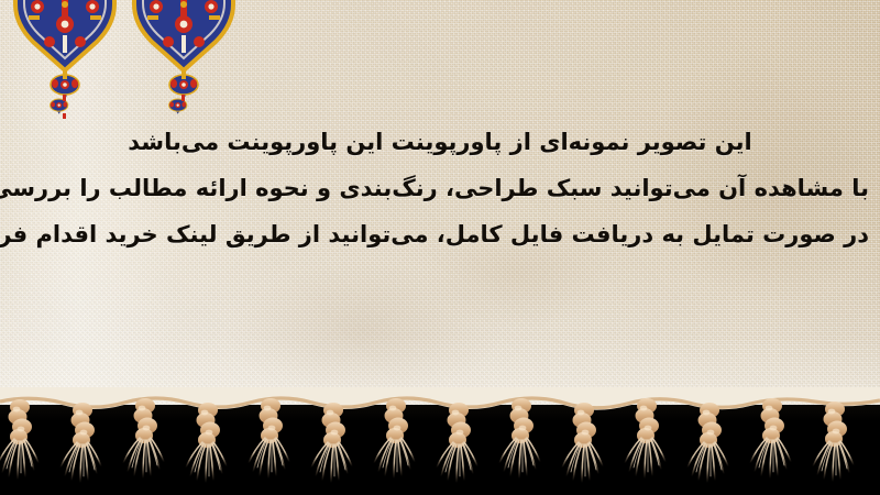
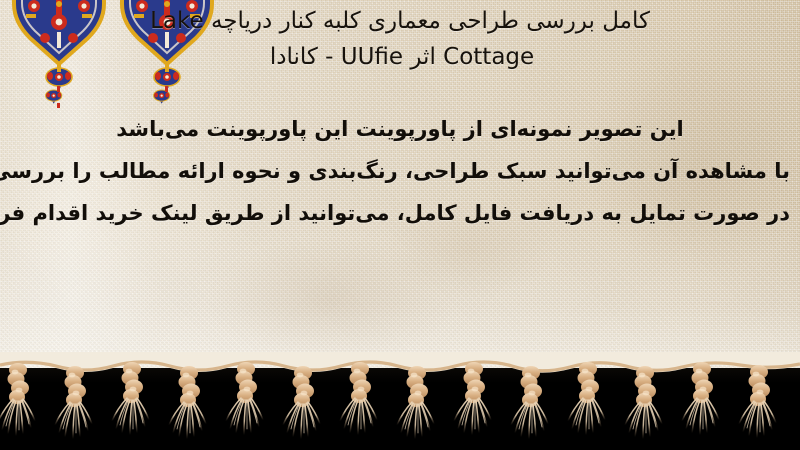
+ کامل بررسی طراحی معماری کلبه کنار دریاچه Lake
+ Cottage اثر -‎ UUfie کانادا
  این تصویر نمونه‌ای از پاورپوینت این پاورپوینت می‌باشد
  با مشاهده آن می‌توانید سبک طراحی، رنگ‌بندی و نحوه ارائه مطالب را بررسی
  در صورت تمایل به دریافت فایل کامل، می‌توانید از طریق لینک خرید اقدام فر
